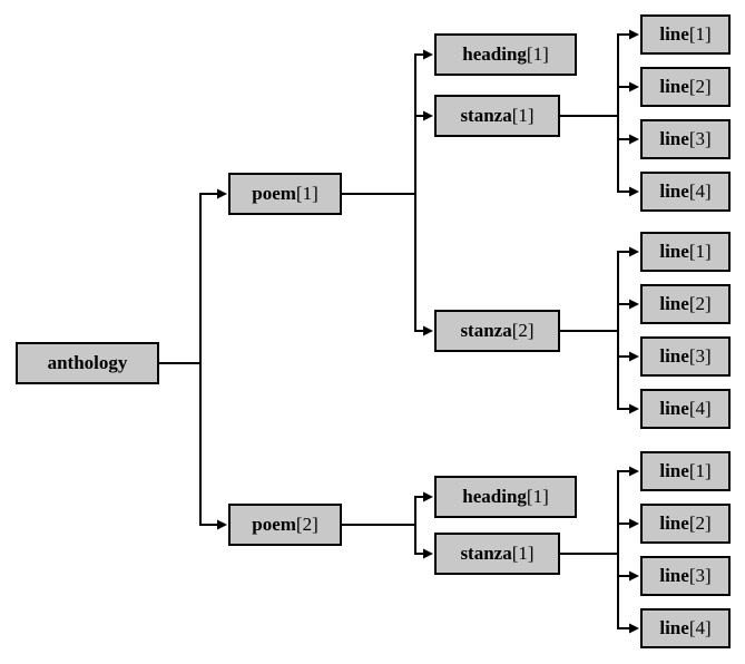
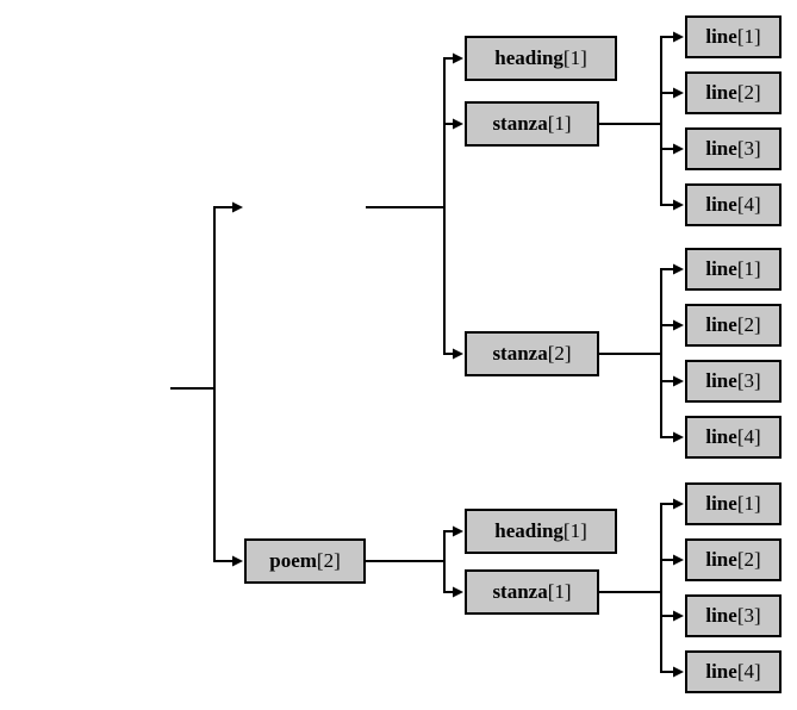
- anthology
- poem[1]
  poem[2]
  heading[1]
  stanza[1]
  stanza[2]
  heading[1]
  stanza[1]
  line[1]
  line[2]
  line[3]
  line[4]
  line[1]
  line[2]
  line[3]
  line[4]
  line[1]
  line[2]
  line[3]
  line[4]
